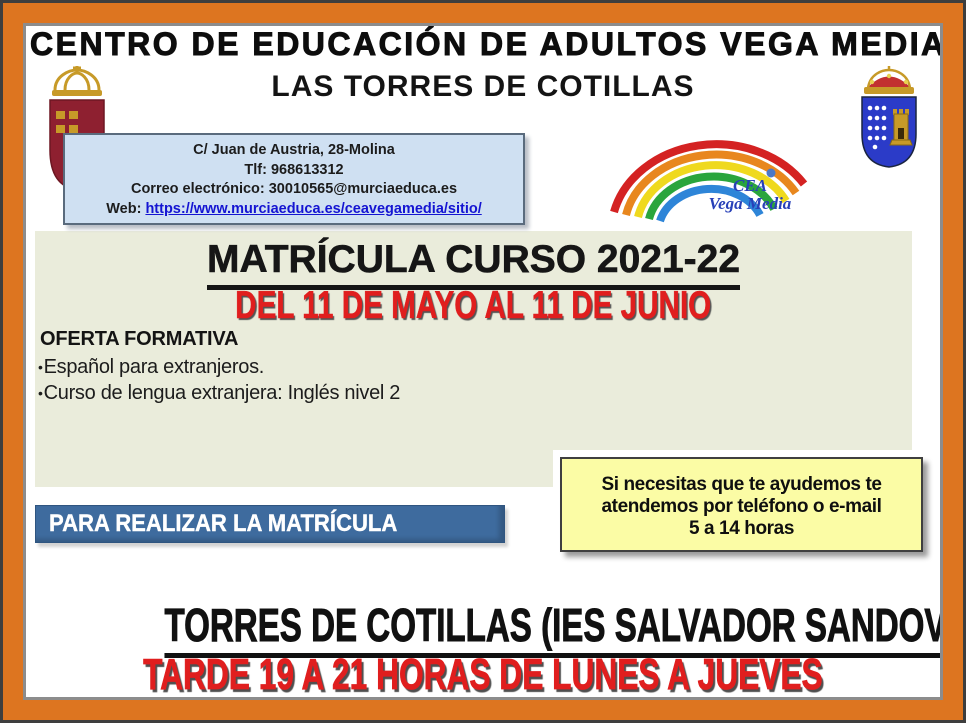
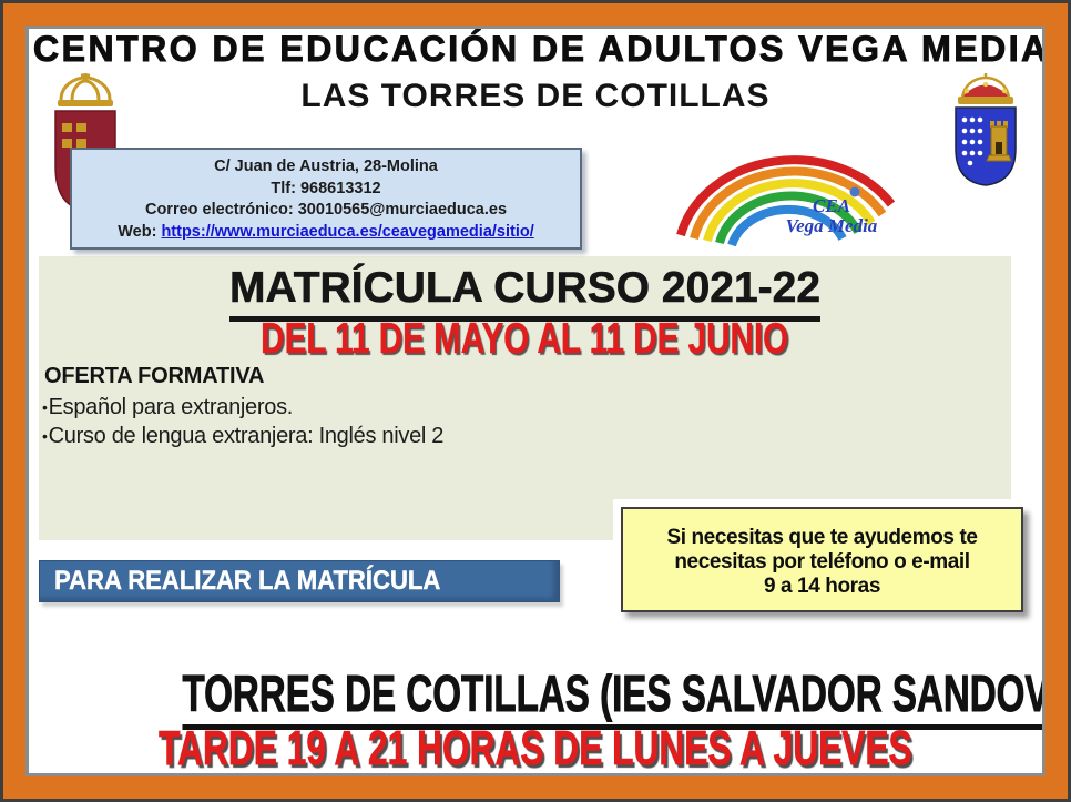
  CENTRO DE EDUCACIÓN DE ADULTOS VEGA MEDIA
  LAS TORRES DE COTILLAS
  CEA
  Vega Media
  C/ Juan de Austria, 28-Molina
  Tlf: 968613312
  Correo electrónico: 30010565@murciaeduca.es
  Web: https://www.murciaeduca.es/ceavegamedia/sitio/
  MATRÍCULA CURSO 2021-22
  DEL 11 DE MAYO AL 11 DE JUNIO
  OFERTA FORMATIVA
  •Español para extranjeros.
  •Curso de lengua extranjera: Inglés nivel 2
  Si necesitas que te ayudemos te
- atendemos por teléfono o e-mail
+ necesitas por teléfono o e-mail
- 5 a 14 horas
+ 9 a 14 horas
  PARA REALIZAR LA MATRÍCULA
  TORRES DE COTILLAS (IES SALVADOR SANDOVA
  TARDE 19 A 21 HORAS DE LUNES A JUEVES
